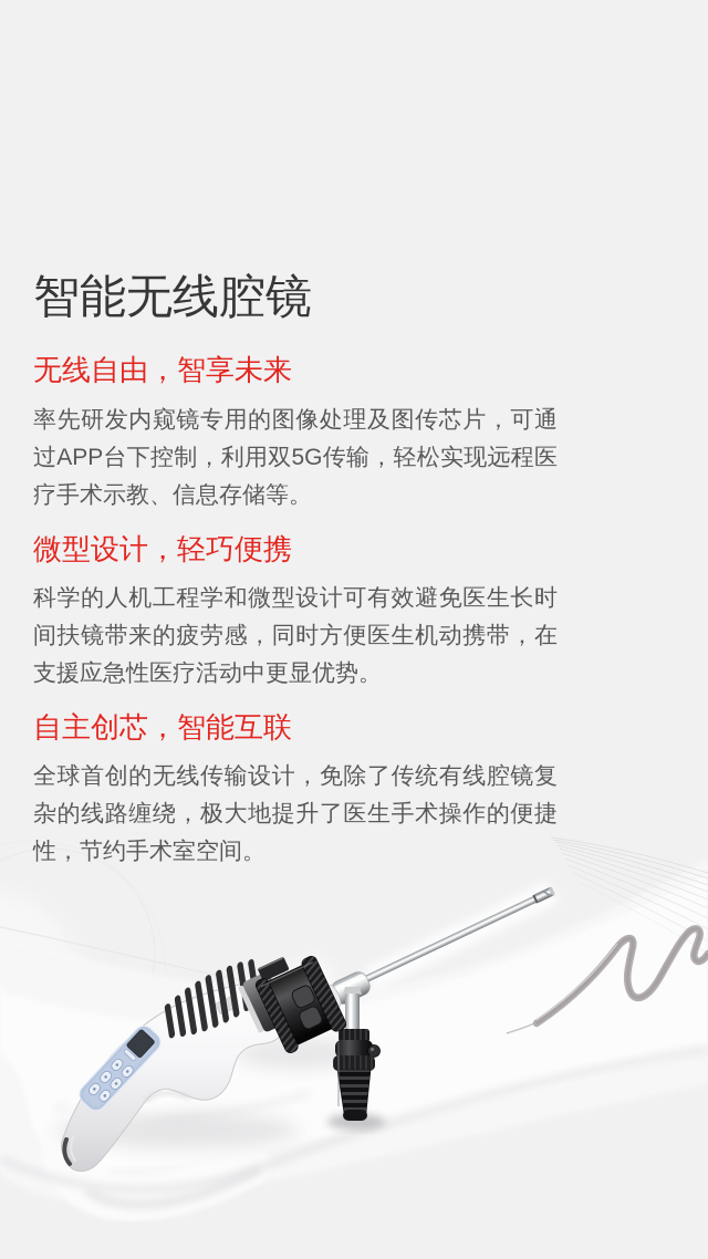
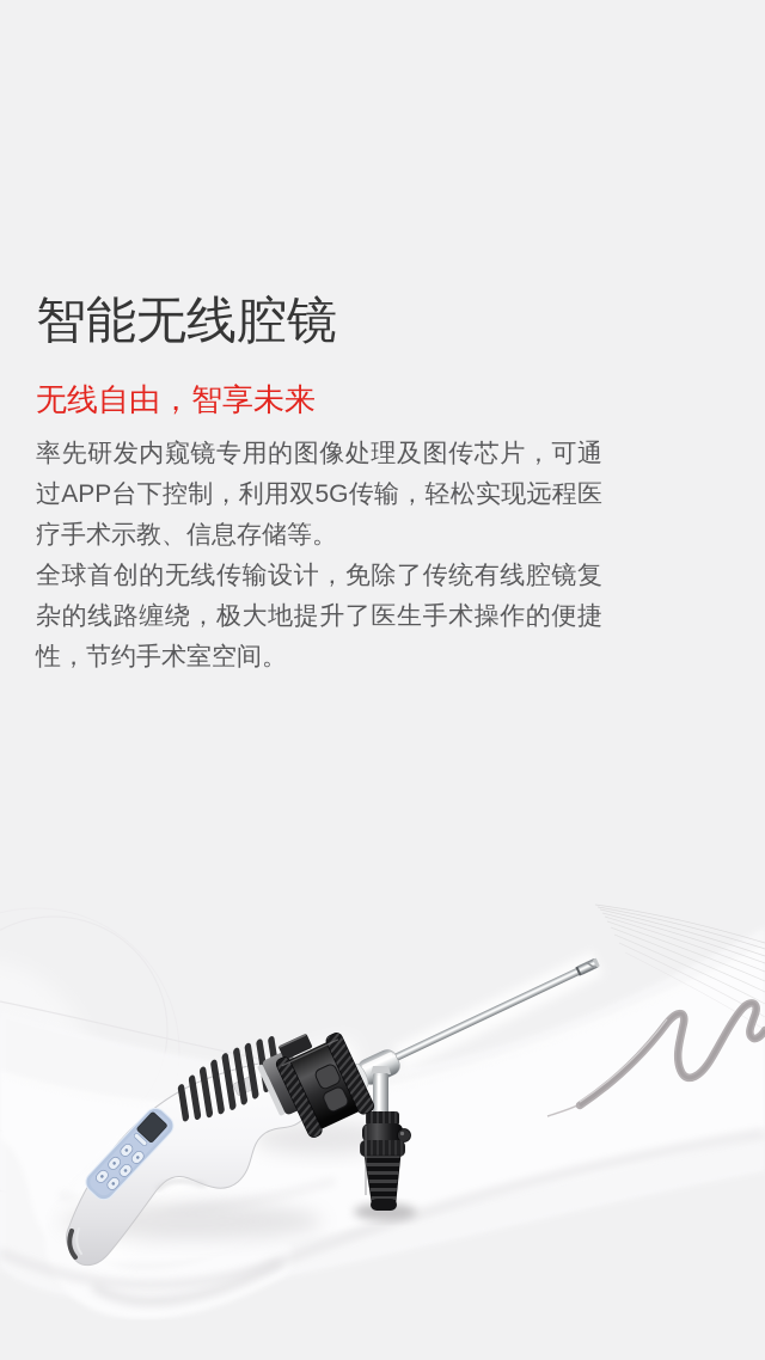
  智能无线腔镜
  无线自由，智享未来
  率先研发内窥镜专用的图像处理及图传芯片，可通过APP台下控制，利用双5G传输，轻松实现远程医疗手术示教、信息存储等。
- 微型设计，轻巧便携
- 科学的人机工程学和微型设计可有效避免医生长时间扶镜带来的疲劳感，同时方便医生机动携带，在支援应急性医疗活动中更显优势。
- 自主创芯，智能互联
  全球首创的无线传输设计，免除了传统有线腔镜复杂的线路缠绕，极大地提升了医生手术操作的便捷性，节约手术室空间。
